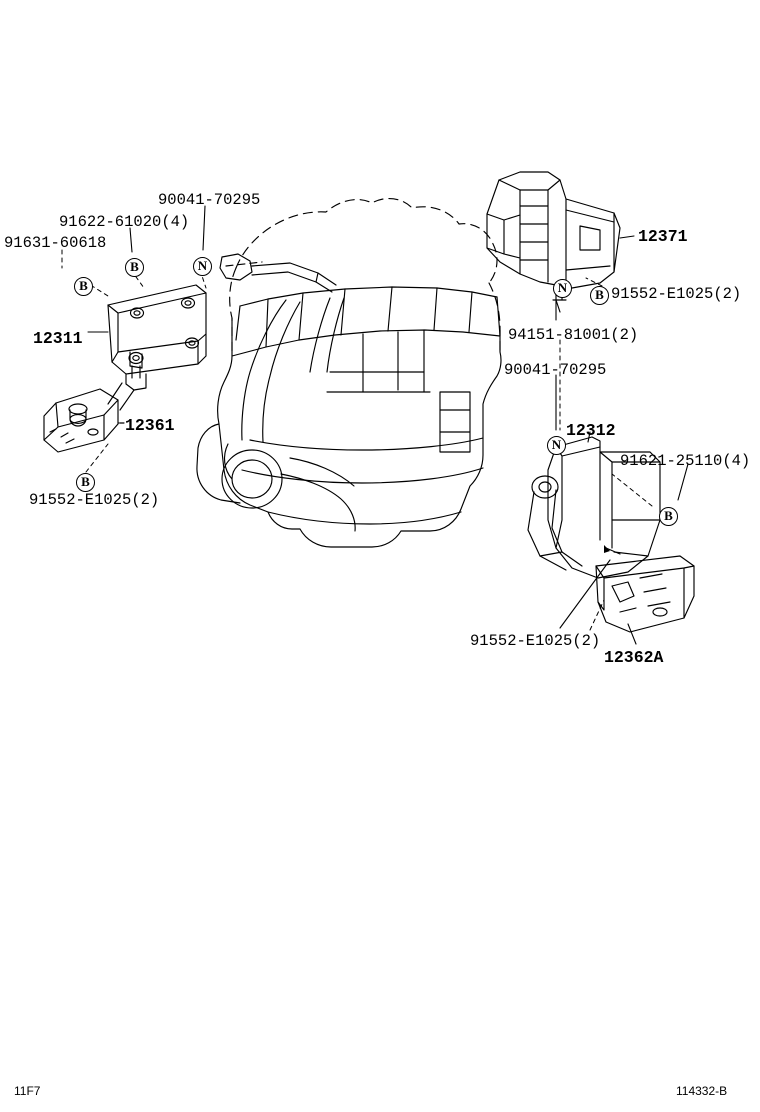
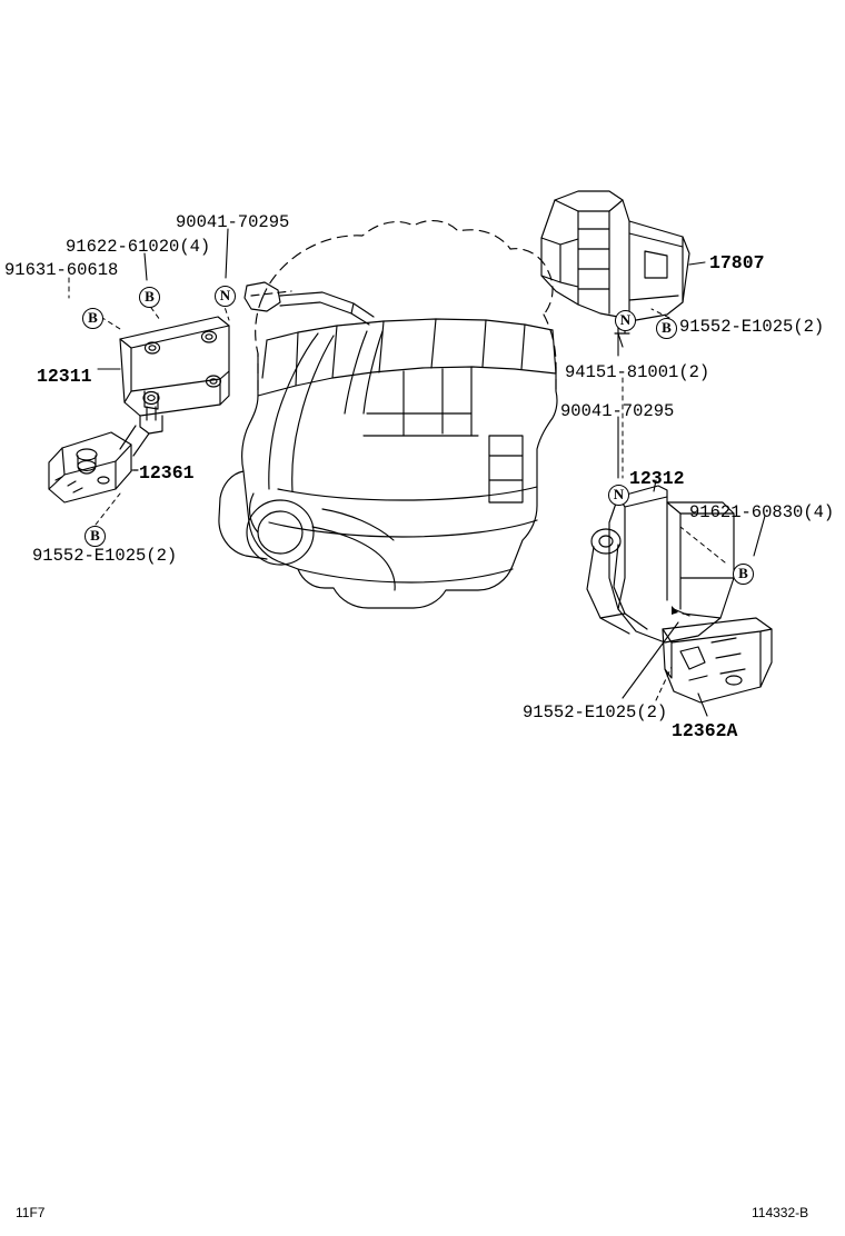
  90041-70295
  91622-61020(4)
  91631-60618
  12311
  12361
  91552-E1025(2)
- 12371
+ 17807
  91552-E1025(2)
  94151-81001(2)
  90041-70295
  12312
- 91621-25110(4)
+ 91621-60830(4)
  91552-E1025(2)
  12362A
  B
  B
  N
  B
  B
  N
  N
  B
  11F7
  114332-B
